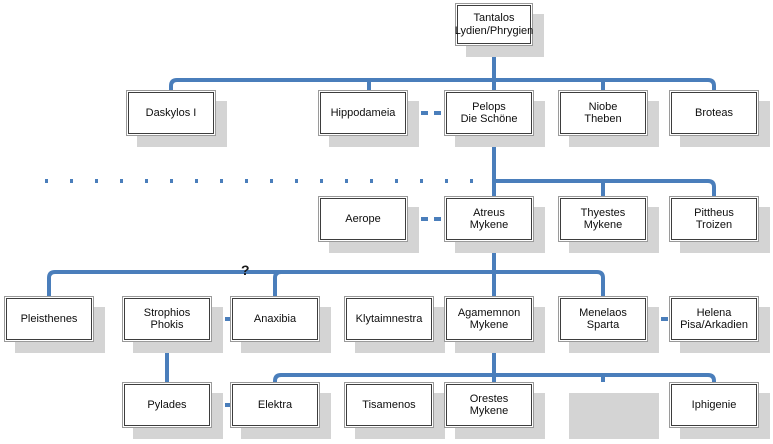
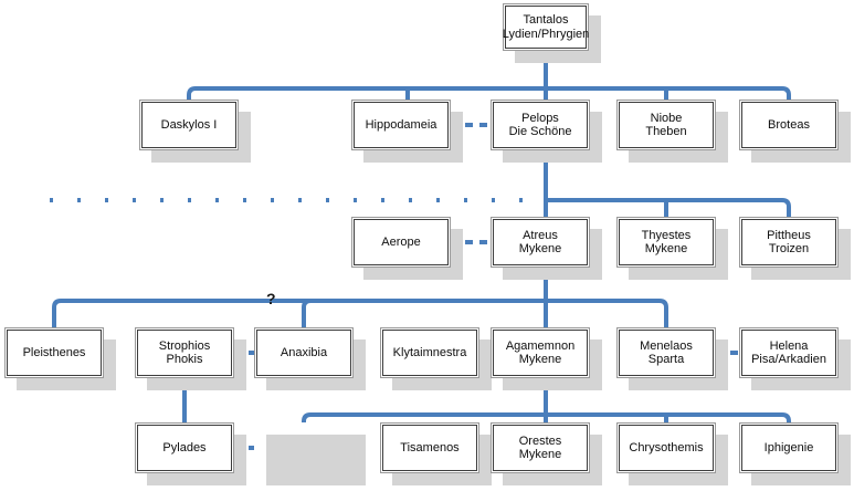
  Tantalos
  Lydien/Phrygien
  Daskylos I
  Hippodameia
  Pelops
  Die Schöne
  Niobe
  Theben
  Broteas
  Aerope
  Atreus
  Mykene
  Thyestes
  Mykene
  Pittheus
  Troizen
  Pleisthenes
  Strophios
  Phokis
  Anaxibia
  Klytaimnestra
  Agamemnon
  Mykene
  Menelaos
  Sparta
  Helena
  Pisa/Arkadien
  Pylades
- Elektra
  Tisamenos
  Orestes
  Mykene
+ Chrysothemis
  Iphigenie
  ?
